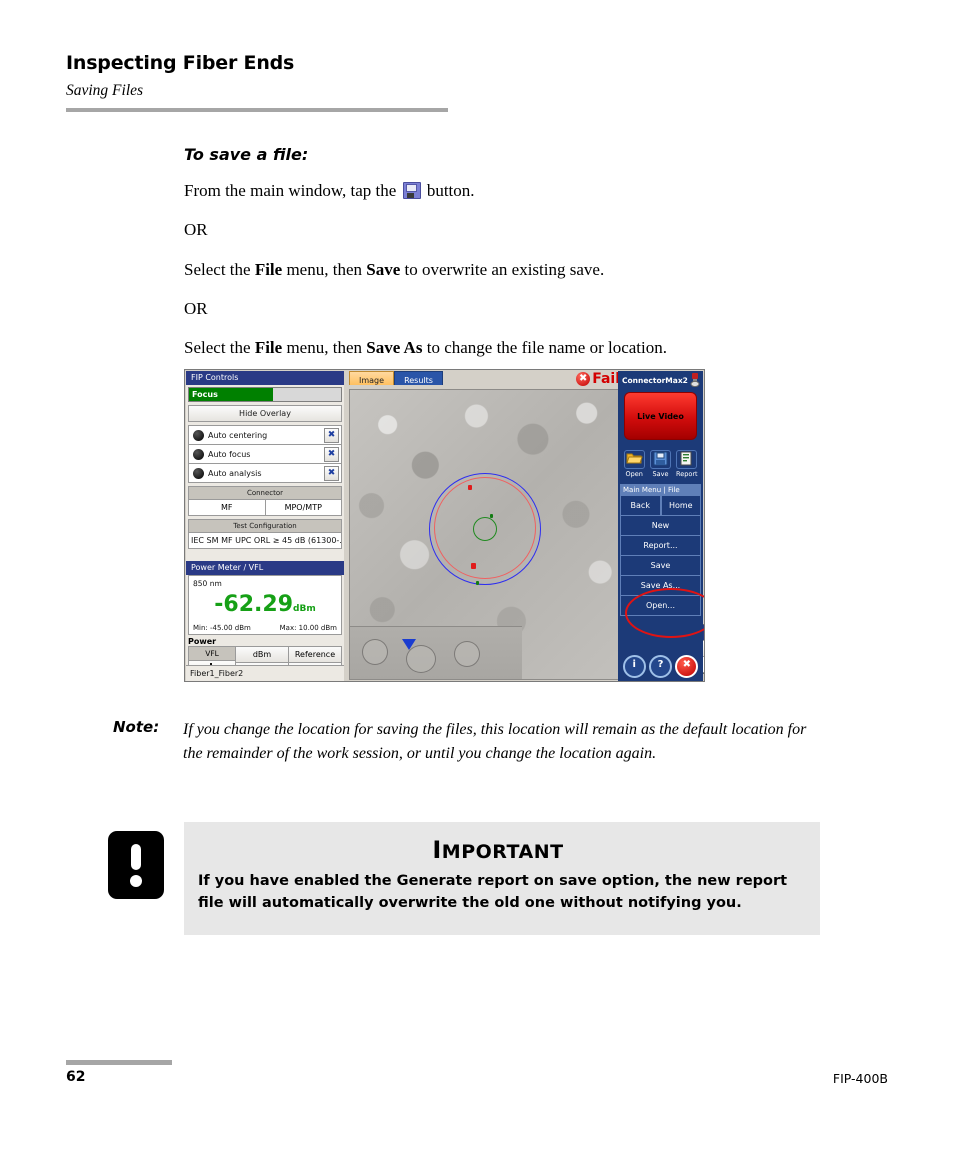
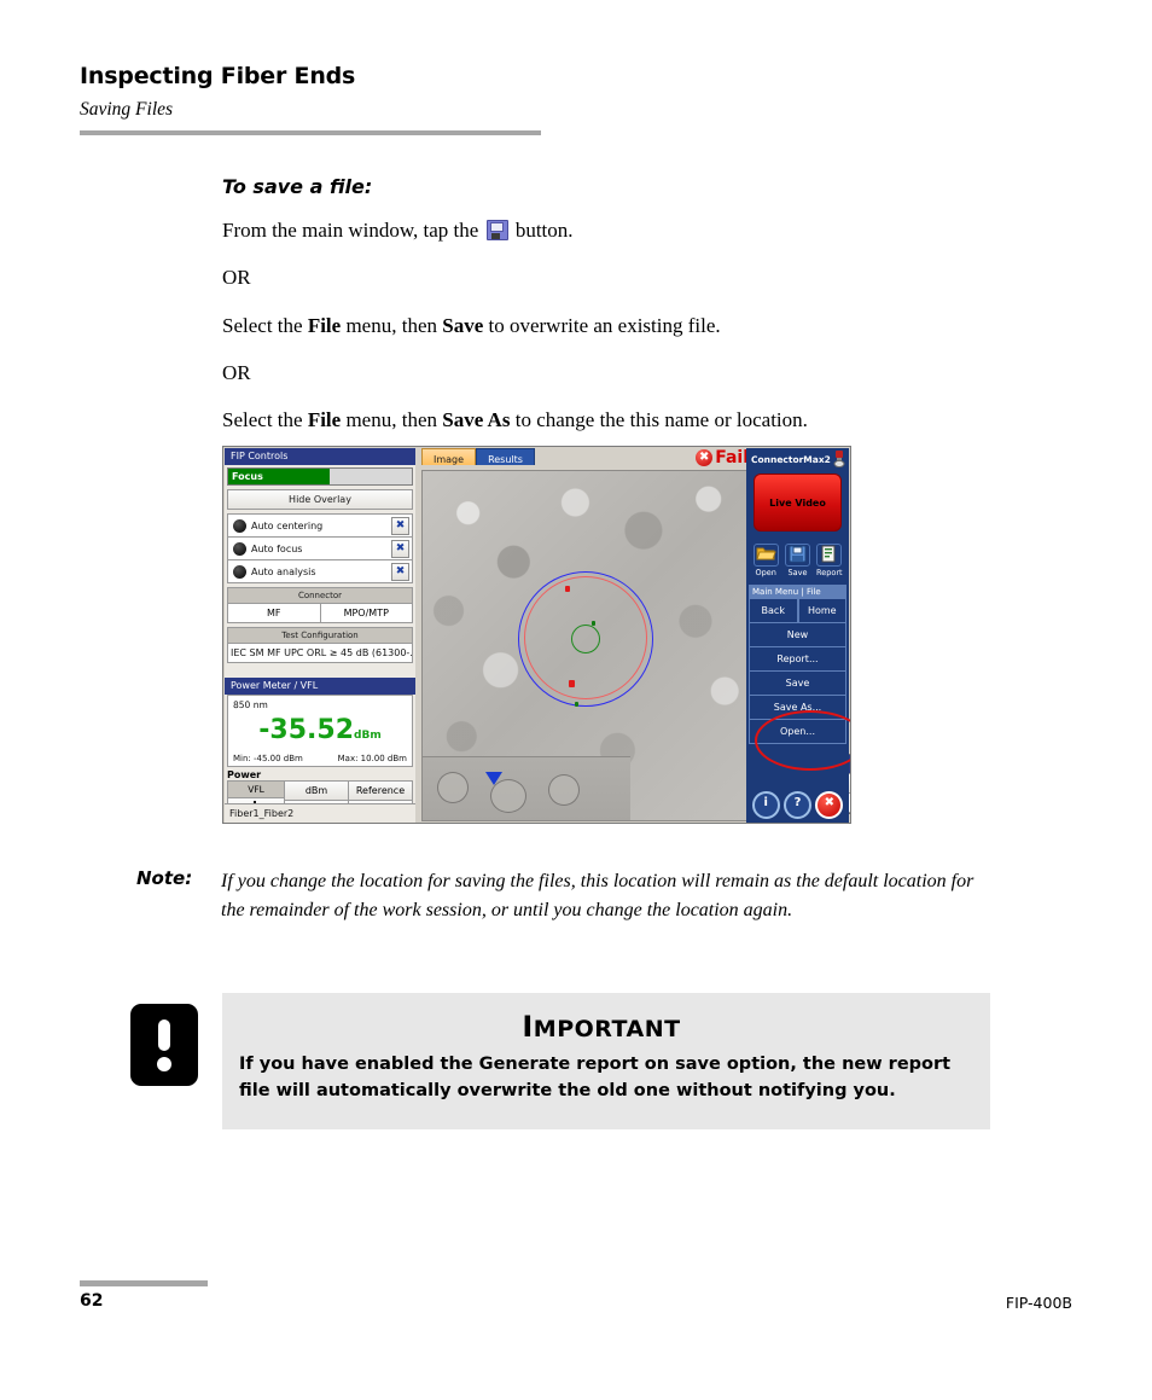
  Inspecting Fiber Ends
  Saving Files
  To save a file:
  From the main window, tap the button.
  OR
- Select the File menu, then Save to overwrite an existing save.
+ Select the File menu, then Save to overwrite an existing file.
  OR
- Select the File menu, then Save As to change the file name or location.
+ Select the File menu, then Save As to change the this name or location.
  FIP Controls
  Focus
  Hide Overlay
  Auto centering
  ✖
  Auto focus
  ✖
  Auto analysis
  ✖
  Connector
  MF
  MPO/MTP
  Test Configuration
  IEC SM MF UPC ORL ≥ 45 dB (61300-.
  Power Meter / VFL
  850 nm
- -62.29dBm
+ -35.52dBm
  Min: -45.00 dBm
  Max: 10.00 dBm
  Power
  VFL
  dBm
  Reference
  Fiber1_Fiber2
  Image
  Results
  ✖
  Fai
  ConnectorMax2
  Live Video
  Open
  Save
  Report
  Main Menu | File
  Back
  Home
  New
  Report...
  Save
  Save As...
  Open...
  i
  ?
  ✖
  Note:
  If you change the location for saving the files, this location will remain as the default location for the remainder of the work session, or until you change the location again.
  IMPORTANT
  If you have enabled the Generate report on save option, the new report file will automatically overwrite the old one without notifying you.
  62
  FIP-400B
